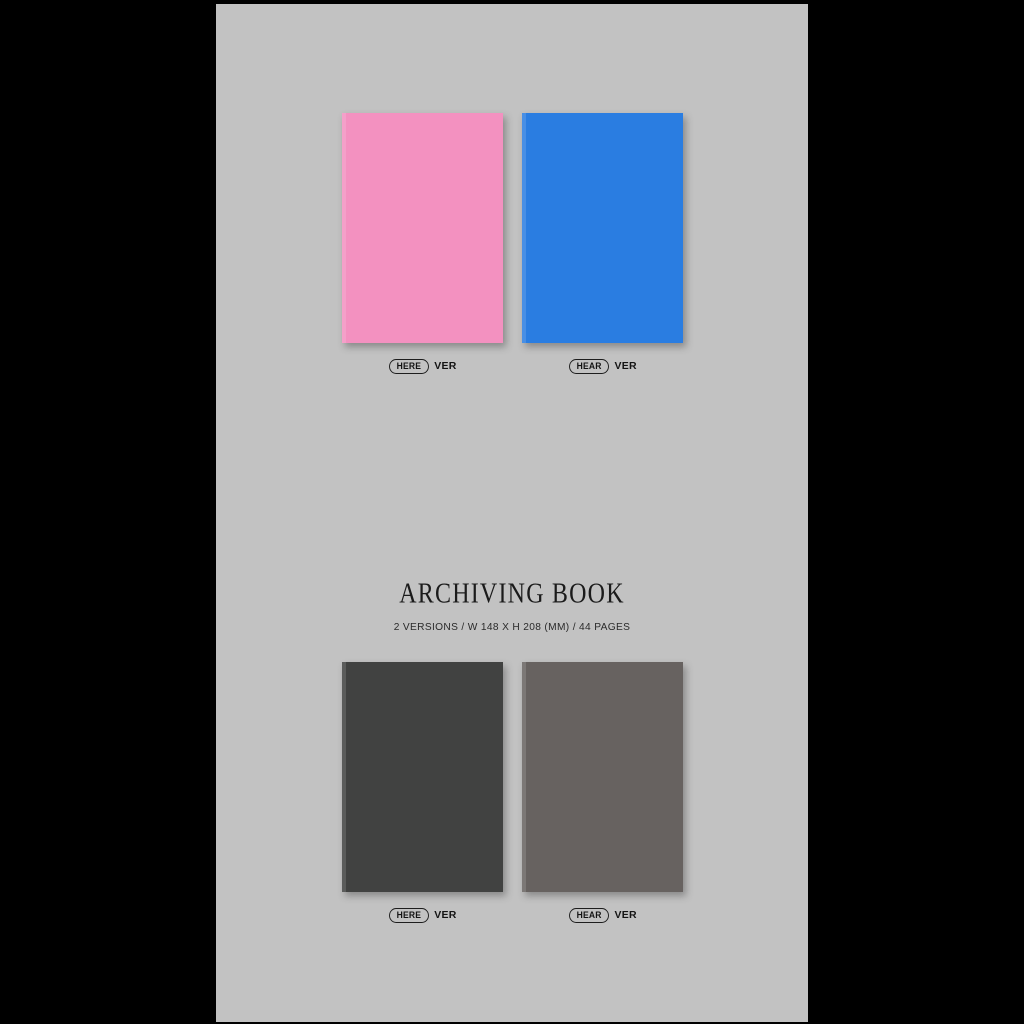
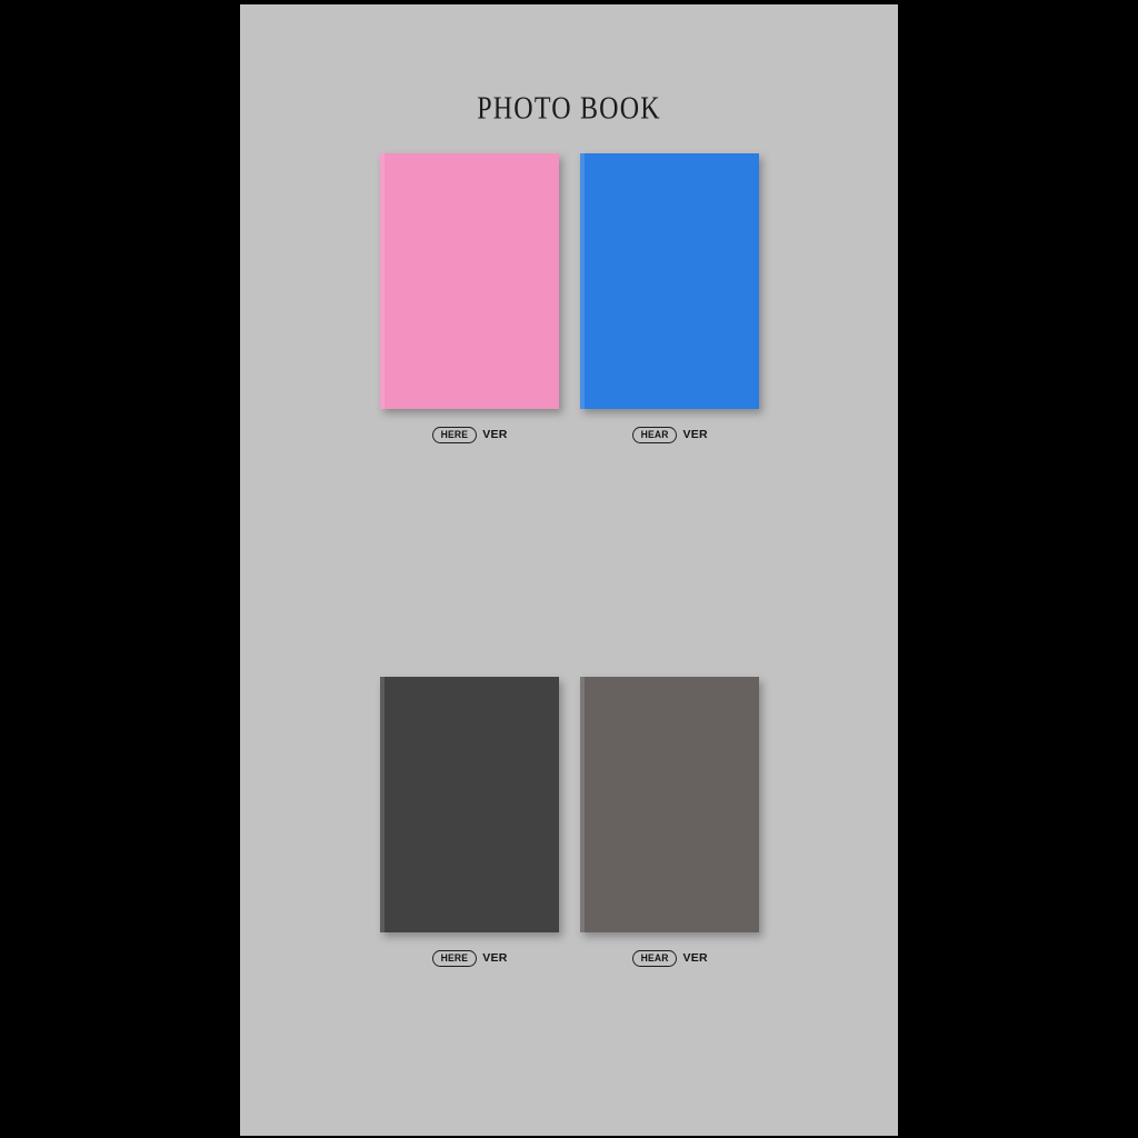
+ PHOTO BOOK
  HERE
  VER
  HEAR
  VER
- ARCHIVING BOOK
- 2 VERSIONS / W 148 X H 208 (MM) / 44 PAGES
  HERE
  VER
  HEAR
  VER
